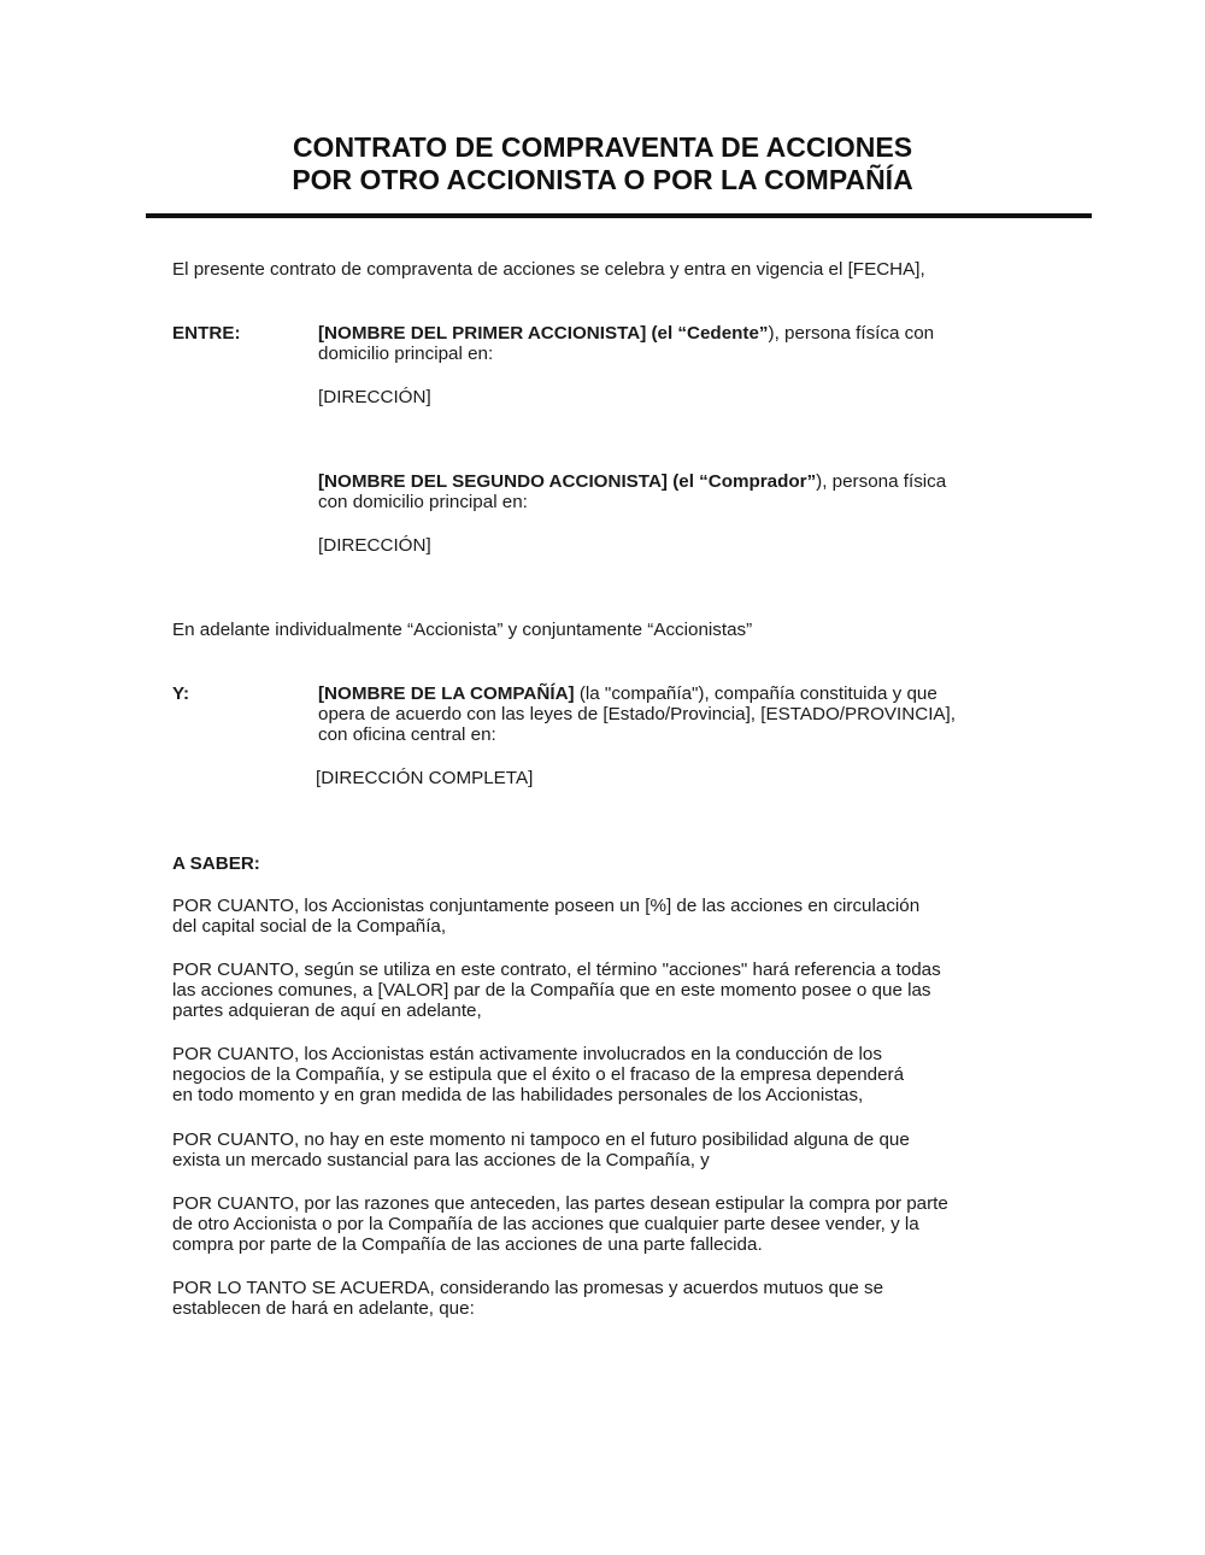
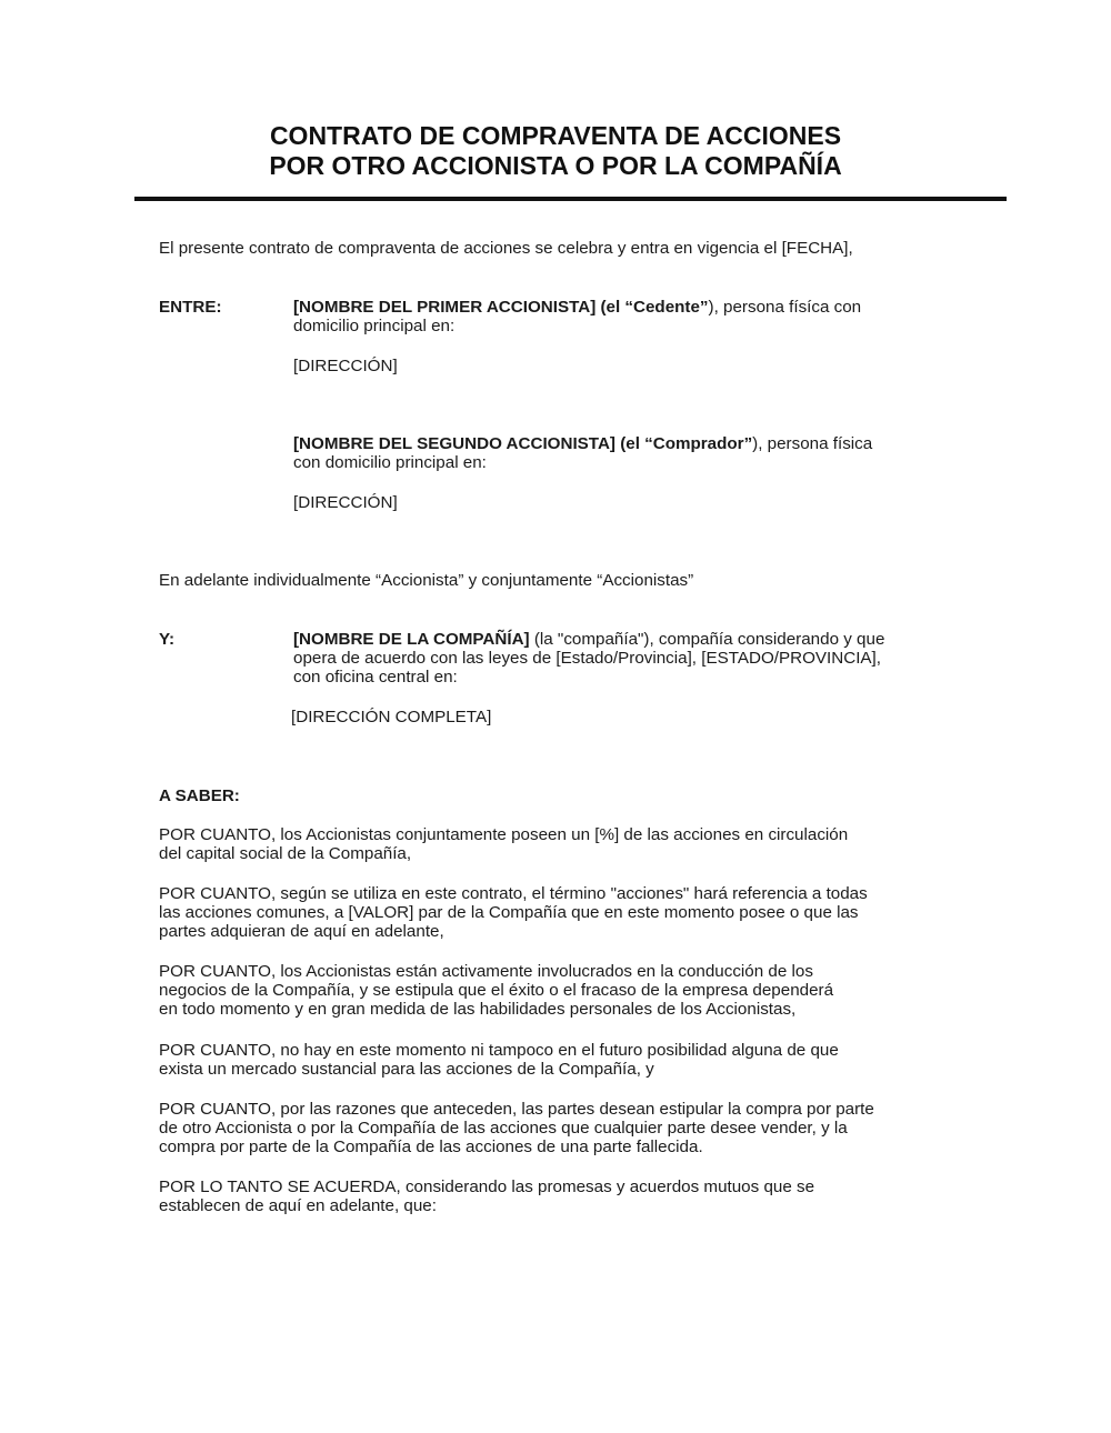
  CONTRATO DE COMPRAVENTA DE ACCIONES
  POR OTRO ACCIONISTA O POR LA COMPAÑÍA
  El presente contrato de compraventa de acciones se celebra y entra en vigencia el [FECHA],
  ENTRE:
  [NOMBRE DEL PRIMER ACCIONISTA] (el “Cedente”), persona físíca con
  domicilio principal en:
  [DIRECCIÓN]
  [NOMBRE DEL SEGUNDO ACCIONISTA] (el “Comprador”), persona física
  con domicilio principal en:
  [DIRECCIÓN]
  En adelante individualmente “Accionista” y conjuntamente “Accionistas”
  Y:
- [NOMBRE DE LA COMPAÑÍA] (la "compañía"), compañía constituida y que
+ [NOMBRE DE LA COMPAÑÍA] (la "compañía"), compañía considerando y que
  opera de acuerdo con las leyes de [Estado/Provincia], [ESTADO/PROVINCIA],
  con oficina central en:
  [DIRECCIÓN COMPLETA]
  A SABER:
  POR CUANTO, los Accionistas conjuntamente poseen un [%] de las acciones en circulación
  del capital social de la Compañía,
  POR CUANTO, según se utiliza en este contrato, el término "acciones" hará referencia a todas
  las acciones comunes, a [VALOR] par de la Compañía que en este momento posee o que las
  partes adquieran de aquí en adelante,
  POR CUANTO, los Accionistas están activamente involucrados en la conducción de los
  negocios de la Compañía, y se estipula que el éxito o el fracaso de la empresa dependerá
  en todo momento y en gran medida de las habilidades personales de los Accionistas,
  POR CUANTO, no hay en este momento ni tampoco en el futuro posibilidad alguna de que
  exista un mercado sustancial para las acciones de la Compañía, y
  POR CUANTO, por las razones que anteceden, las partes desean estipular la compra por parte
  de otro Accionista o por la Compañía de las acciones que cualquier parte desee vender, y la
  compra por parte de la Compañía de las acciones de una parte fallecida.
  POR LO TANTO SE ACUERDA, considerando las promesas y acuerdos mutuos que se
- establecen de hará en adelante, que:
+ establecen de aquí en adelante, que:
